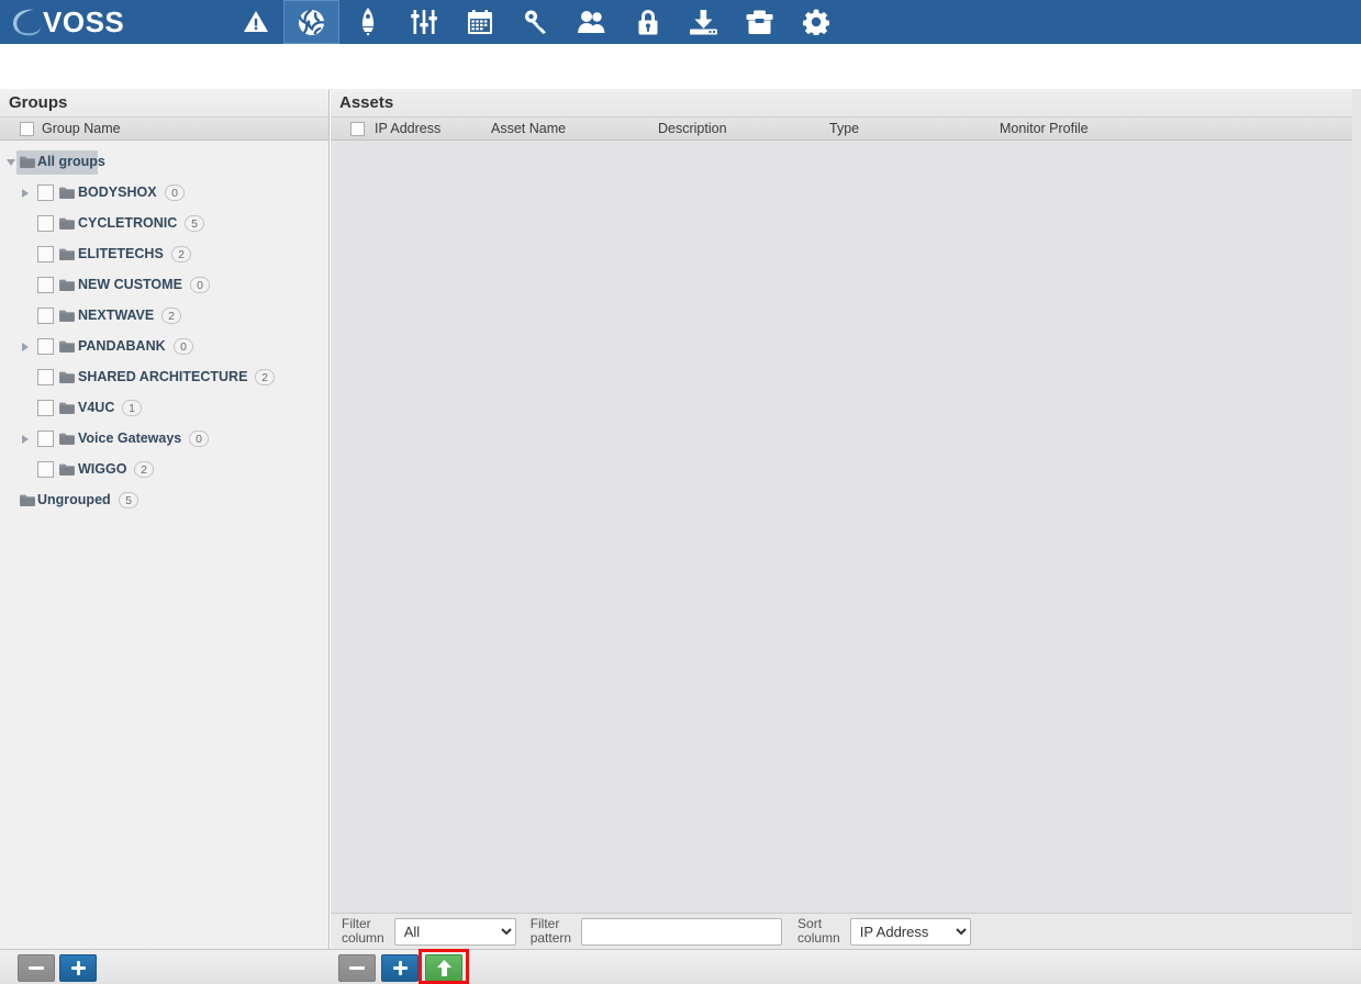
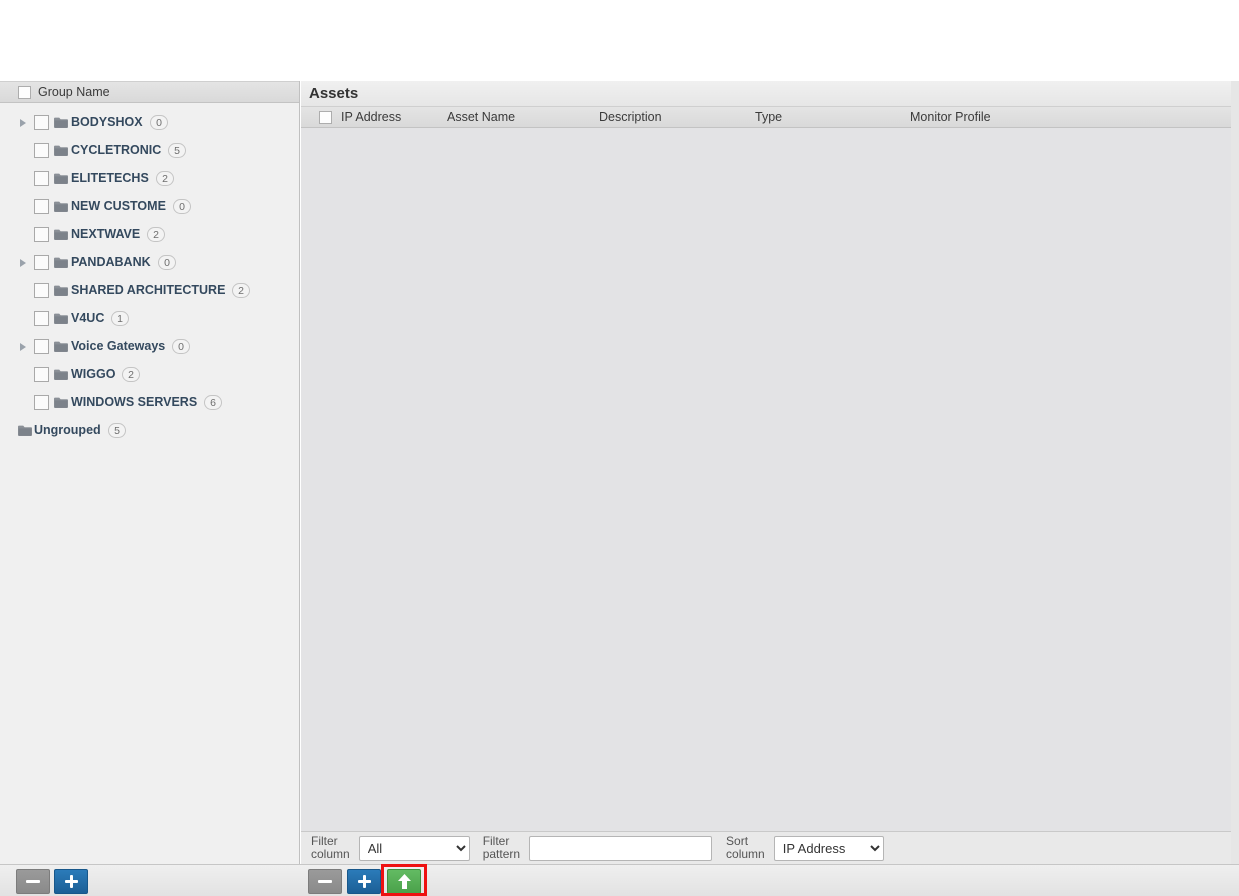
- VOSS
- Groups
  Group Name
- All groups
  BODYSHOX
  0
  CYCLETRONIC
  5
  ELITETECHS
  2
  NEW CUSTOME
  0
  NEXTWAVE
  2
  PANDABANK
  0
  SHARED ARCHITECTURE
  2
  V4UC
  1
  Voice Gateways
  0
  WIGGO
  2
+ WINDOWS SERVERS
+ 6
  Ungrouped
  5
  Assets
  IP Address
  Asset Name
  Description
  Type
  Monitor Profile
  Filter
  column
  All
  Filter
  pattern
  Sort
  column
  IP Address
